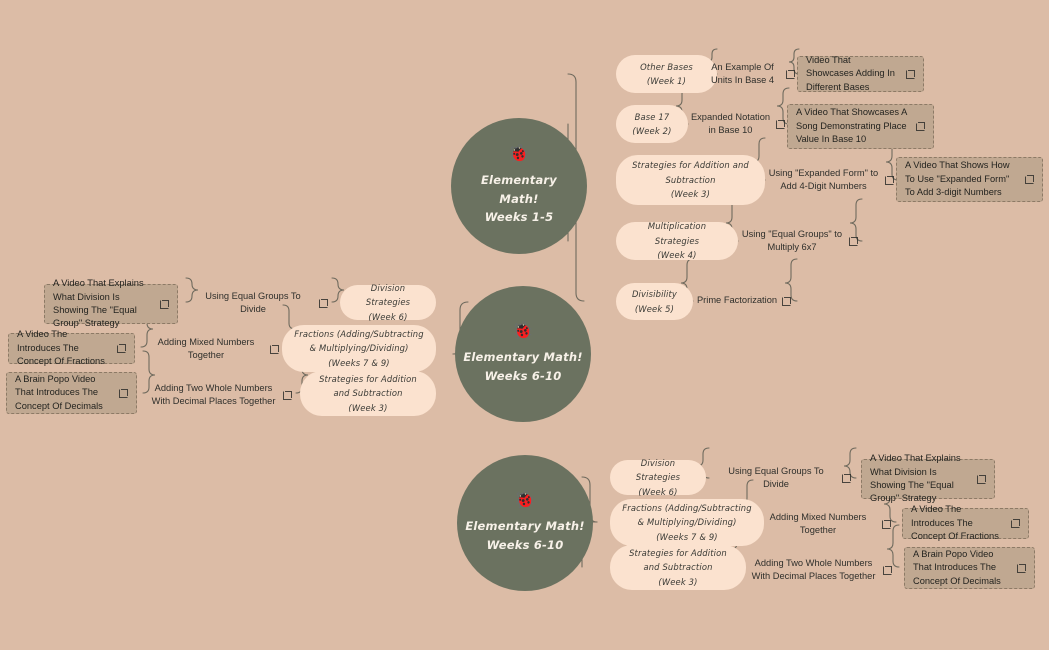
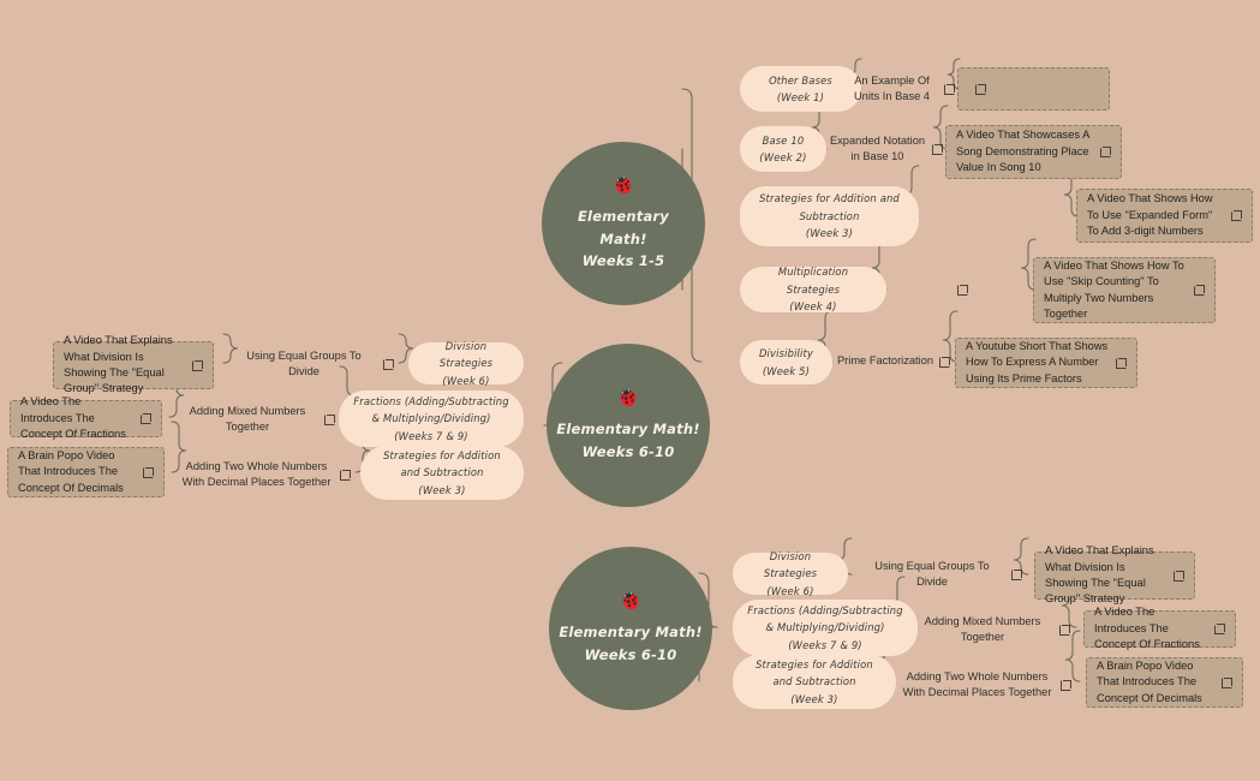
  🐞
  Elementary
  Math!
  Weeks 1-5
  Other Bases
  (Week 1)
- Base 17
+ Base 10
  (Week 2)
  Strategies for Addition and Subtraction
  (Week 3)
  Multiplication Strategies
  (Week 4)
  Divisibility
  (Week 5)
  An Example Of Units In Base 4
  Expanded Notation in Base 10
- Using "Expanded Form" to Add 4-Digit Numbers
- Using "Equal Groups" to Multiply 6x7
  Prime Factorization
- Video That Showcases Adding In Different Bases
- A Video That Showcases A Song Demonstrating Place Value In Base 10
+ A Video That Showcases A Song Demonstrating Place Value In Song 10
  A Video That Shows How To Use "Expanded Form" To Add 3-digit Numbers
+ A Video That Shows How To Use "Skip Counting" To Multiply Two Numbers Together
+ A Youtube Short That Shows How To Express A Number Using Its Prime Factors
  🐞
  Elementary Math!
  Weeks 6-10
  Division Strategies
  (Week 6)
  Fractions (Adding/Subtracting & Multiplying/Dividing)
  (Weeks 7 & 9)
  Strategies for Addition and Subtraction
  (Week 3)
  Using Equal Groups To Divide
  Adding Mixed Numbers Together
  Adding Two Whole Numbers With Decimal Places Together
  A Video That Explains What Division Is Showing The "Equal Group" Strategy
  A Video The Introduces The Concept Of Fractions
  A Brain Popo Video That Introduces The Concept Of Decimals
  🐞
  Elementary Math!
  Weeks 6-10
  Division Strategies
  (Week 6)
  Fractions (Adding/Subtracting & Multiplying/Dividing)
  (Weeks 7 & 9)
  Strategies for Addition and Subtraction
  (Week 3)
  Using Equal Groups To Divide
  Adding Mixed Numbers Together
  Adding Two Whole Numbers With Decimal Places Together
  A Video That Explains What Division Is Showing The "Equal Group" Strategy
  A Video The Introduces The Concept Of Fractions
  A Brain Popo Video That Introduces The Concept Of Decimals
